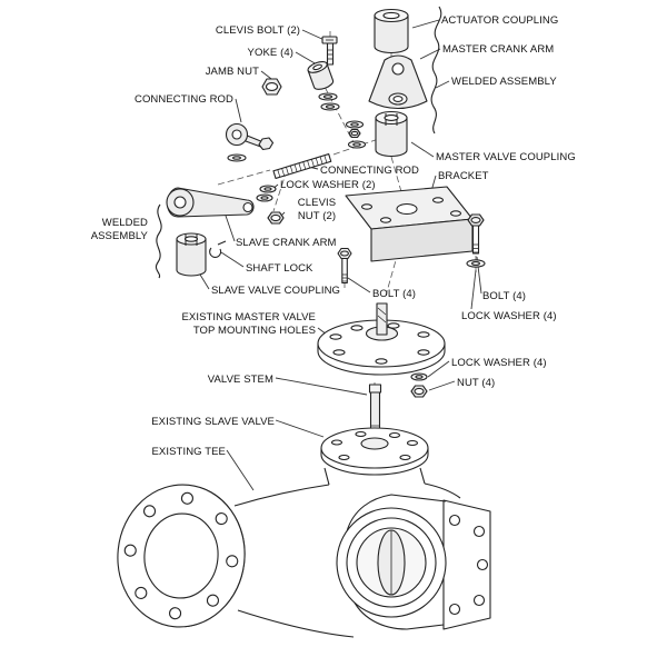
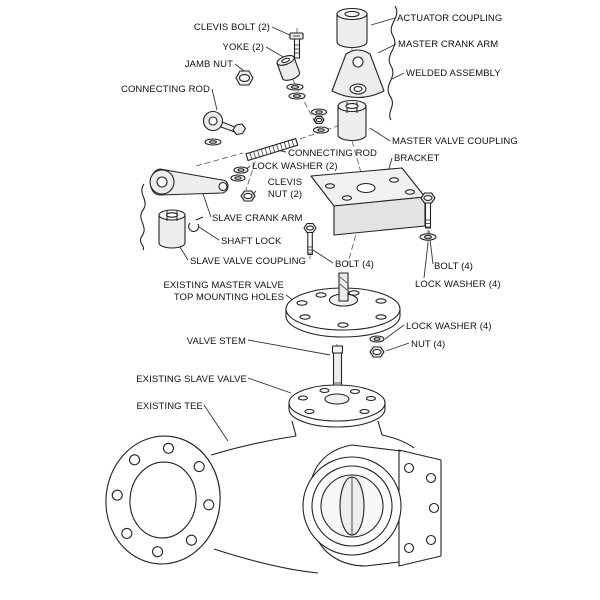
  CLEVIS BOLT (2)
  ACTUATOR COUPLING
- YOKE (4)
+ YOKE (2)
  MASTER CRANK ARM
  JAMB NUT
  WELDED ASSEMBLY
  CONNECTING ROD
  MASTER VALVE COUPLING
  CONNECTING ROD
  BRACKET
  LOCK WASHER (2)
  CLEVIS
  NUT (2)
- WELDED
- ASSEMBLY
  SLAVE CRANK ARM
  SHAFT LOCK
  SLAVE VALVE COUPLING
  BOLT (4)
  BOLT (4)
  LOCK WASHER (4)
  EXISTING MASTER VALVE
  TOP MOUNTING HOLES
  LOCK WASHER (4)
  VALVE STEM
  NUT (4)
  EXISTING SLAVE VALVE
  EXISTING TEE
